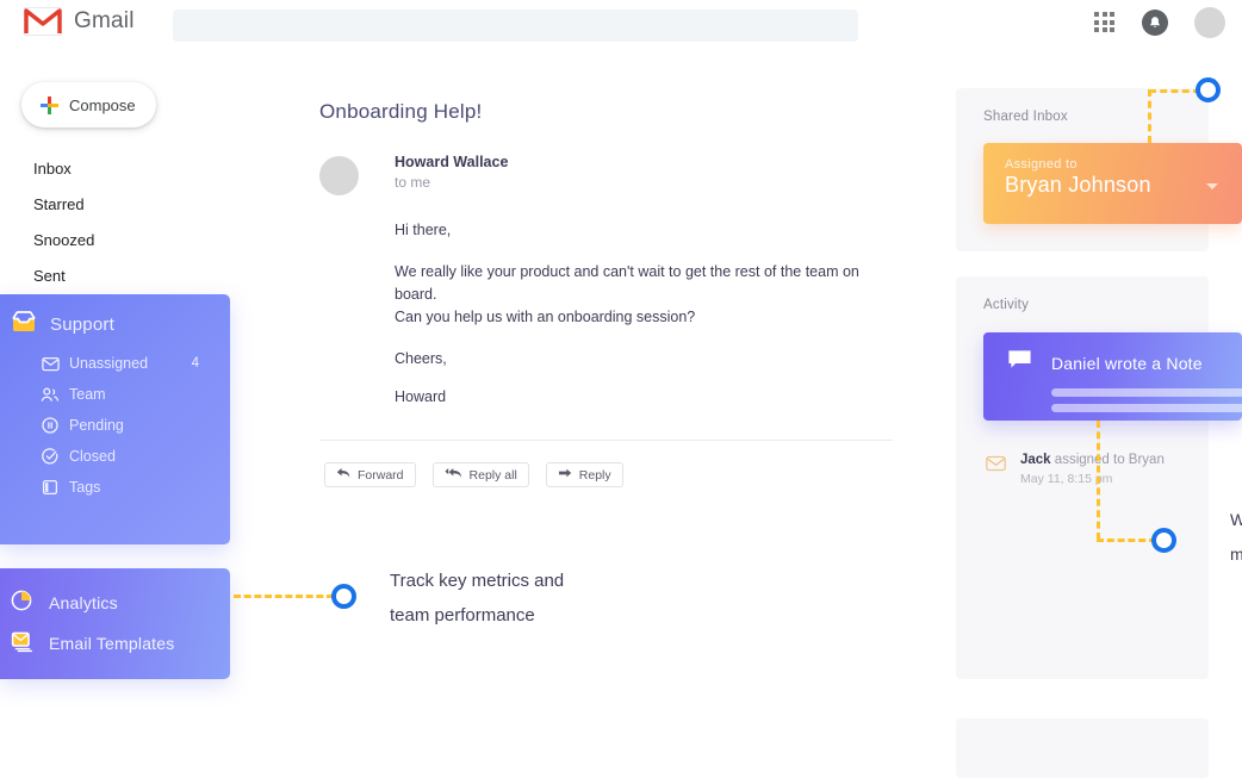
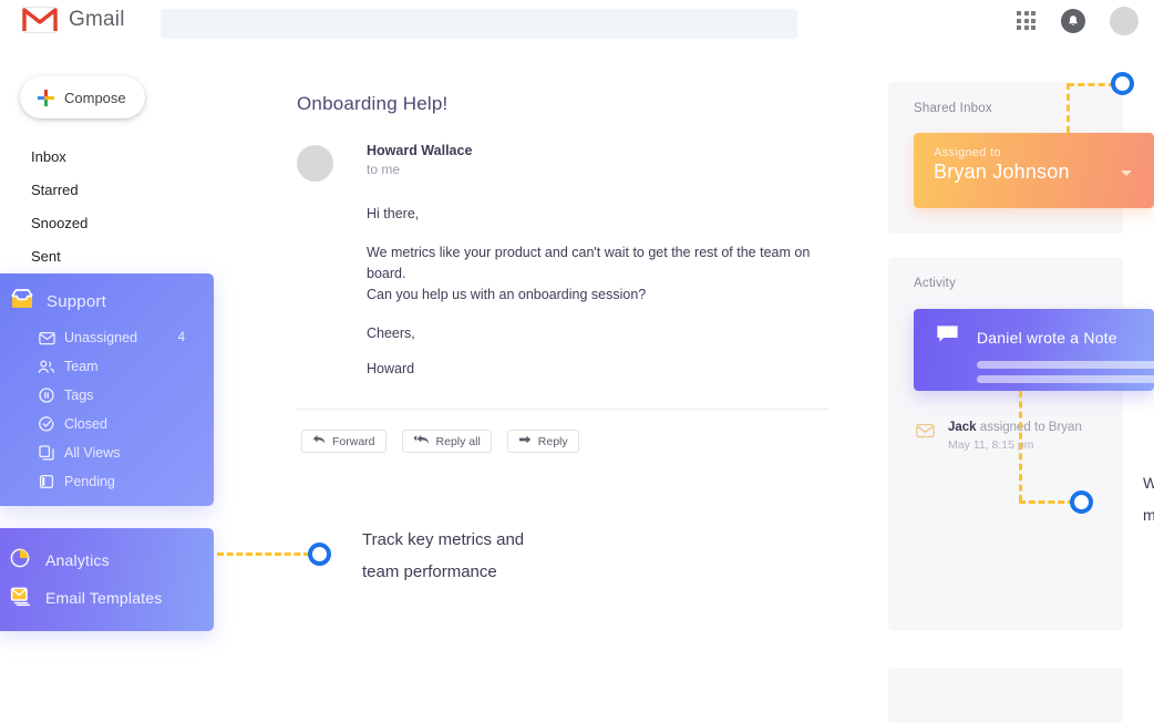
  Gmail
  Compose
  Inbox
  Starred
  Snoozed
  Sent
  Support
  Unassigned
  4
  Team
- Pending
+ Tags
  Closed
+ All Views
- Tags
+ Pending
  Analytics
  Email Templates
  Onboarding Help!
  Howard Wallace
  to me
  Hi there,
- We really like your product and can't wait to get the rest of the team on board.
+ We metrics like your product and can't wait to get the rest of the team on board.
  Can you help us with an onboarding session?
  Cheers,
  Howard
  Forward
  Reply all
  Reply
  Shared Inbox
  Activity
  Assigned to
  Bryan Johnson
  Daniel wrote a Note
  Jack assigned to Bryan
  May 11, 8:15 pm
  W
  m
  Track key metrics and
  team performance
